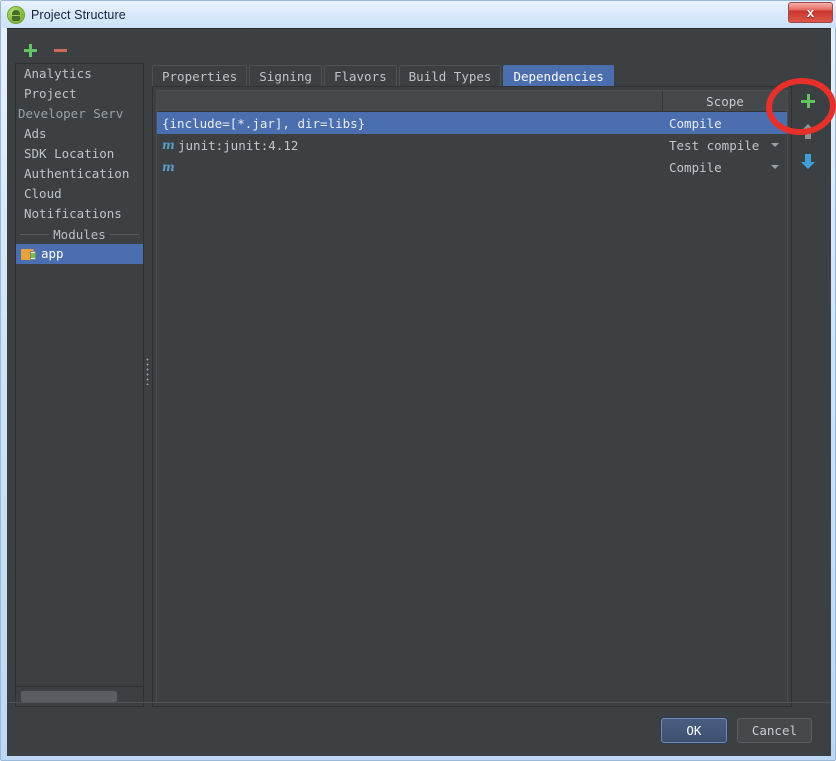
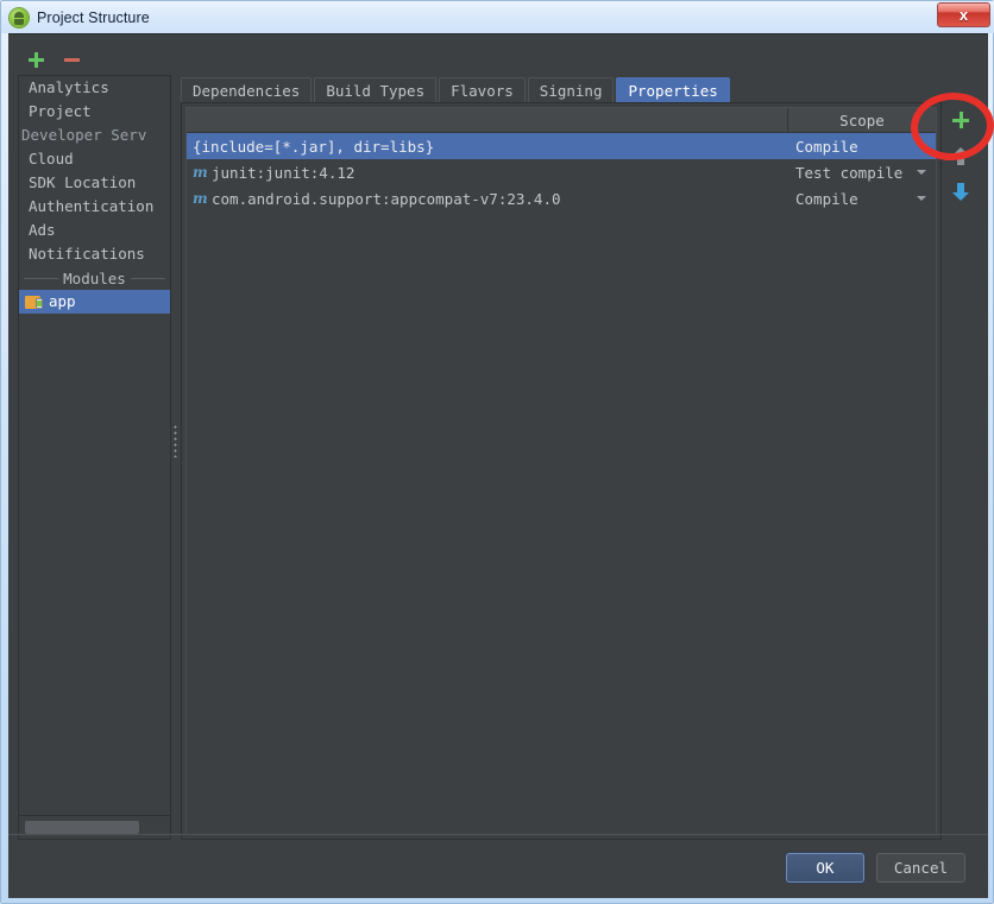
  Project Structure
  x
  Analytics
  Project
  Developer Serv
- Ads
+ Cloud
  SDK Location
  Authentication
- Cloud
+ Ads
  Notifications
  Modules
  app
- Properties
+ Dependencies
- Signing
+ Build Types
  Flavors
- Build Types
+ Signing
- Dependencies
+ Properties
  Scope
  {include=[*.jar], dir=libs}
  Compile
  m
  junit:junit:4.12
  Test compile
  m
+ com.android.support:appcompat-v7:23.4.0
  Compile
  OK
  Cancel
